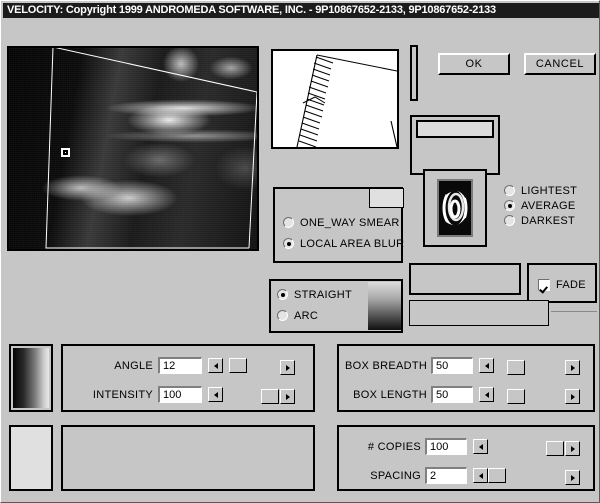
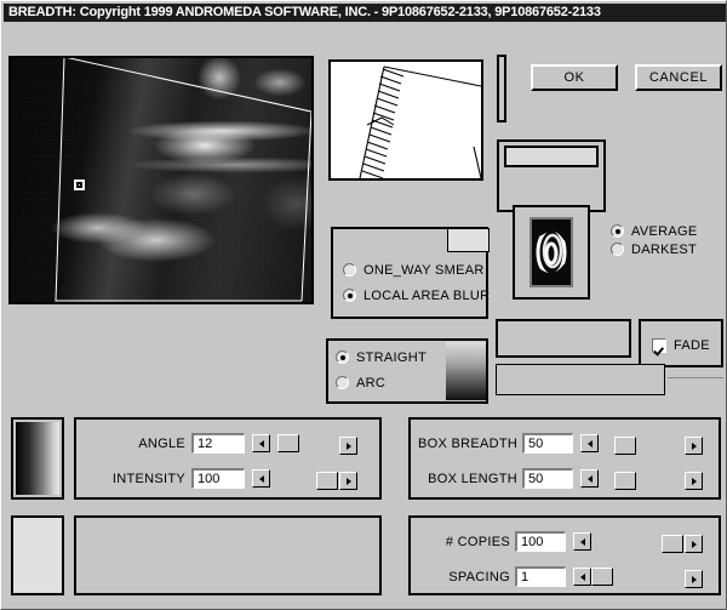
- VELOCITY: Copyright 1999 ANDROMEDA SOFTWARE, INC. - 9P10867652-2133, 9P10867652-2133
+ BREADTH: Copyright 1999 ANDROMEDA SOFTWARE, INC. - 9P10867652-2133, 9P10867652-2133
  OK
  CANCEL
- LIGHTEST
  AVERAGE
  DARKEST
  ONE_WAY SMEAR
  LOCAL AREA BLUR
  STRAIGHT
  ARC
  FADE
  ANGLE
  12
  INTENSITY
  100
  BOX BREADTH
  50
  BOX LENGTH
  50
  # COPIES
  100
  SPACING
- 2
+ 1
